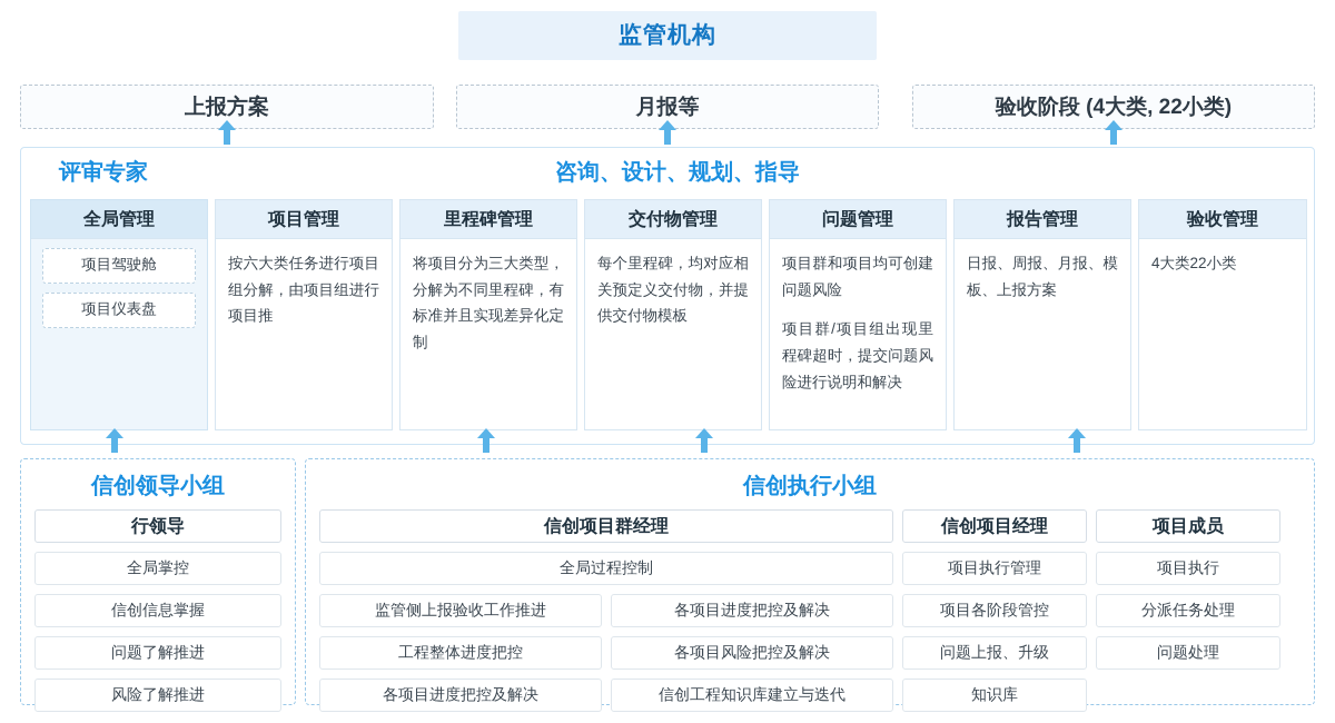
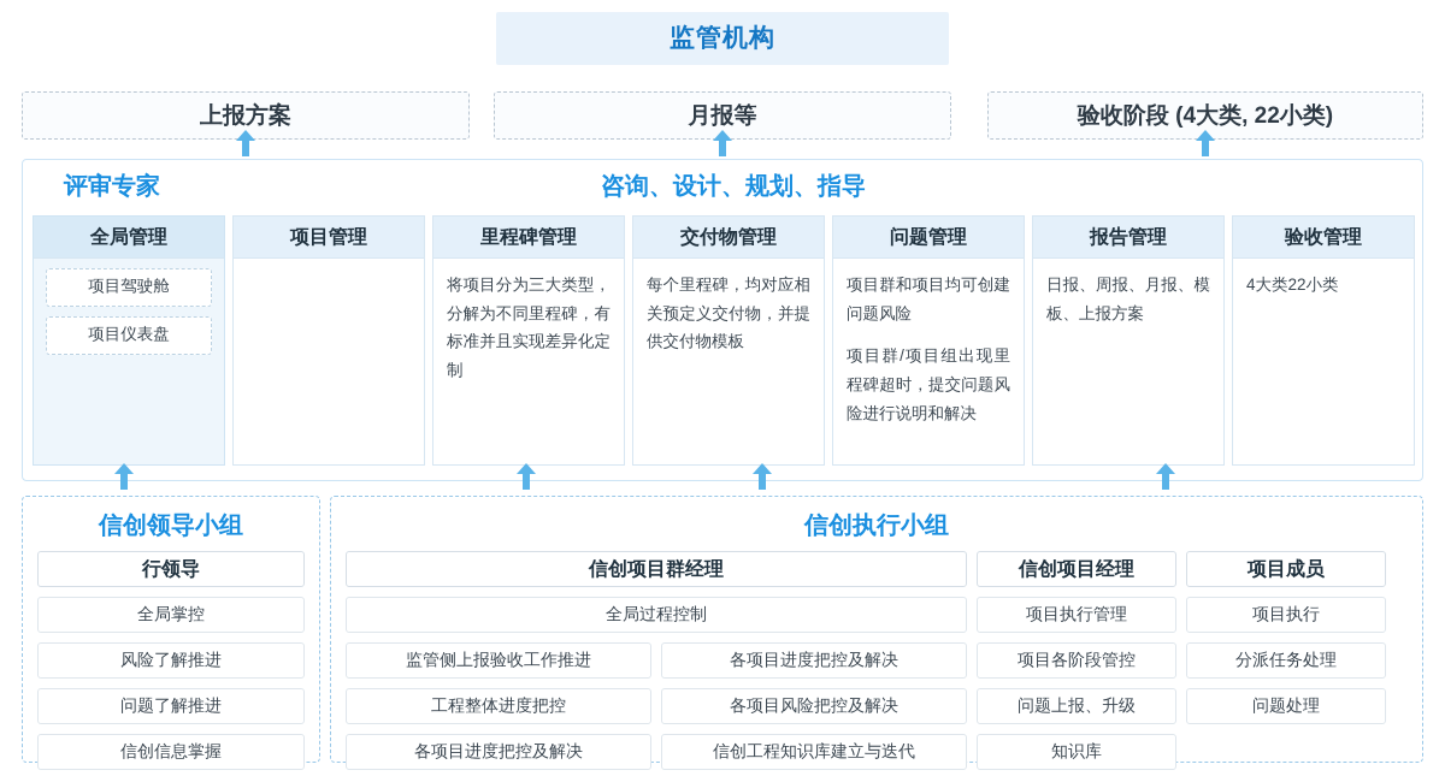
  监管机构
  上报方案
  月报等
  验收阶段 (4大类, 22小类)
  评审专家
  咨询、设计、规划、指导
  全局管理
  项目驾驶舱
  项目仪表盘
  项目管理
- 按六大类任务进行项目组分解，由项目组进行项目推
  里程碑管理
  将项目分为三大类型，分解为不同里程碑，有标准并且实现差异化定制
  交付物管理
  每个里程碑，均对应相关预定义交付物，并提供交付物模板
  问题管理
  项目群和项目均可创建问题风险
  项目群/项目组出现里程碑超时，提交问题风险进行说明和解决
  报告管理
  日报、周报、月报、模板、上报方案
  验收管理
  4大类22小类
  信创领导小组
  行领导
  全局掌控
- 信创信息掌握
+ 风险了解推进
  问题了解推进
- 风险了解推进
+ 信创信息掌握
  信创执行小组
  信创项目群经理
  信创项目经理
  项目成员
  全局过程控制
  项目执行管理
  项目执行
  监管侧上报验收工作推进
  各项目进度把控及解决
  项目各阶段管控
  分派任务处理
  工程整体进度把控
  各项目风险把控及解决
  问题上报、升级
  问题处理
  各项目进度把控及解决
  信创工程知识库建立与迭代
  知识库
